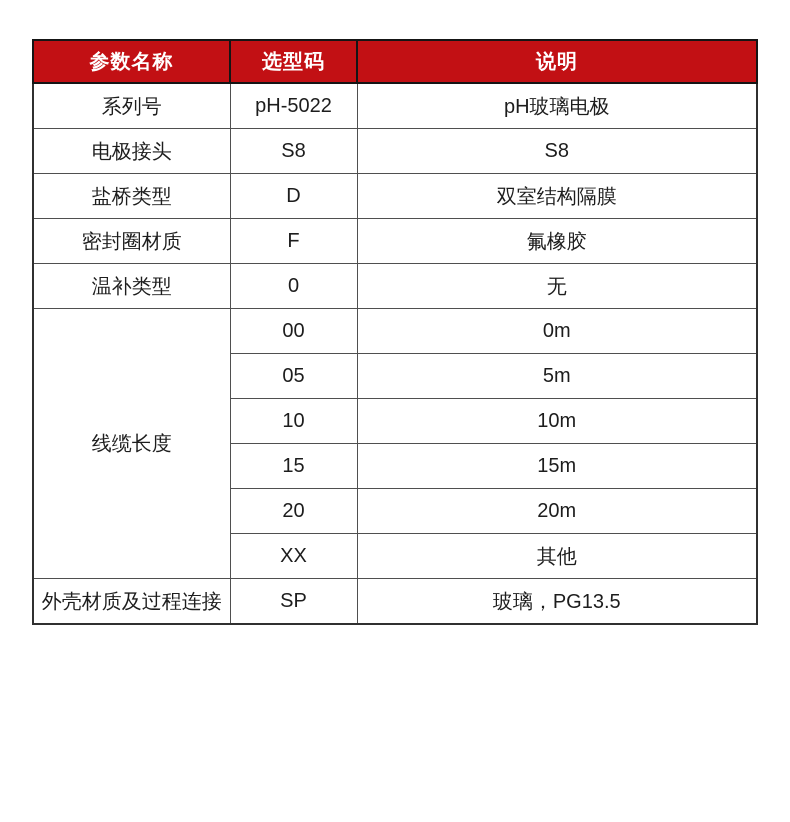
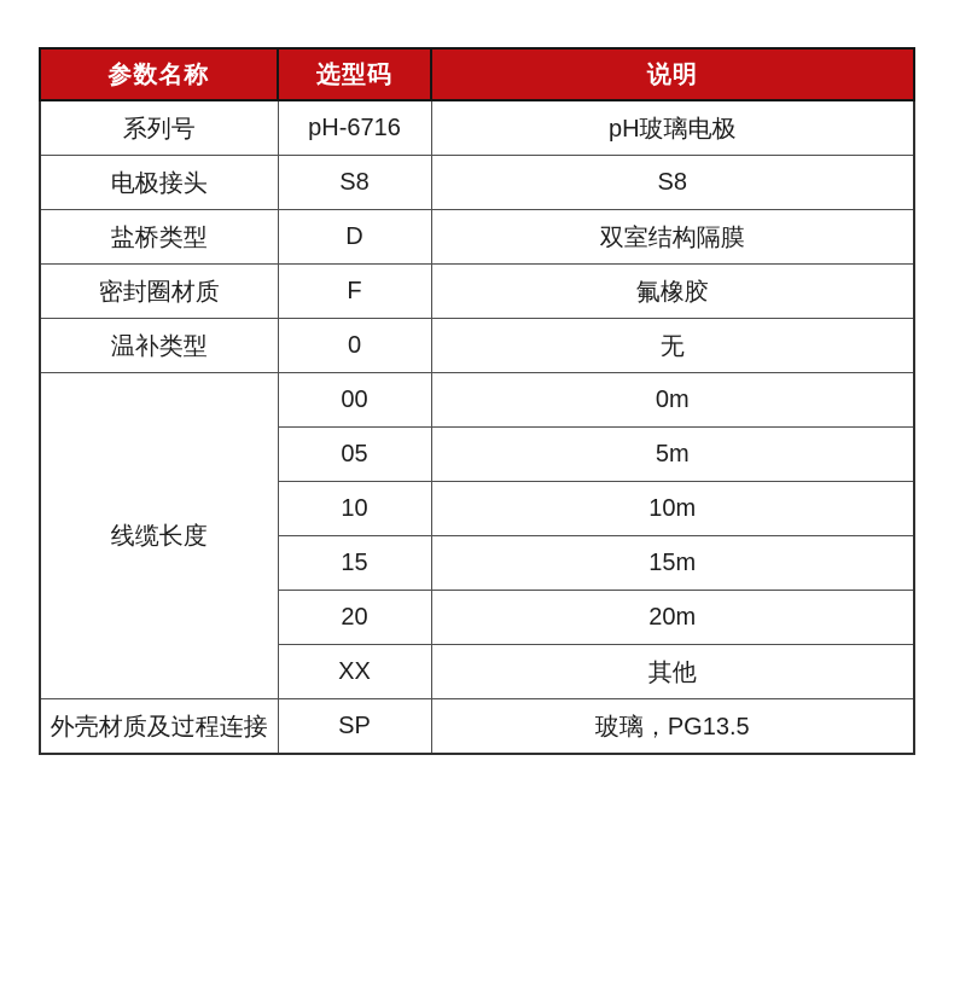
  参数名称	选型码	说明
- 系列号	pH-5022	pH玻璃电极
+ 系列号	pH-6716	pH玻璃电极
  电极接头	S8	S8
  盐桥类型	D	双室结构隔膜
  密封圈材质	F	氟橡胶
  温补类型	0	无
  线缆长度	00	0m
  05	5m
  10	10m
  15	15m
  20	20m
  XX	其他
  外壳材质及过程连接	SP	玻璃，PG13.5
